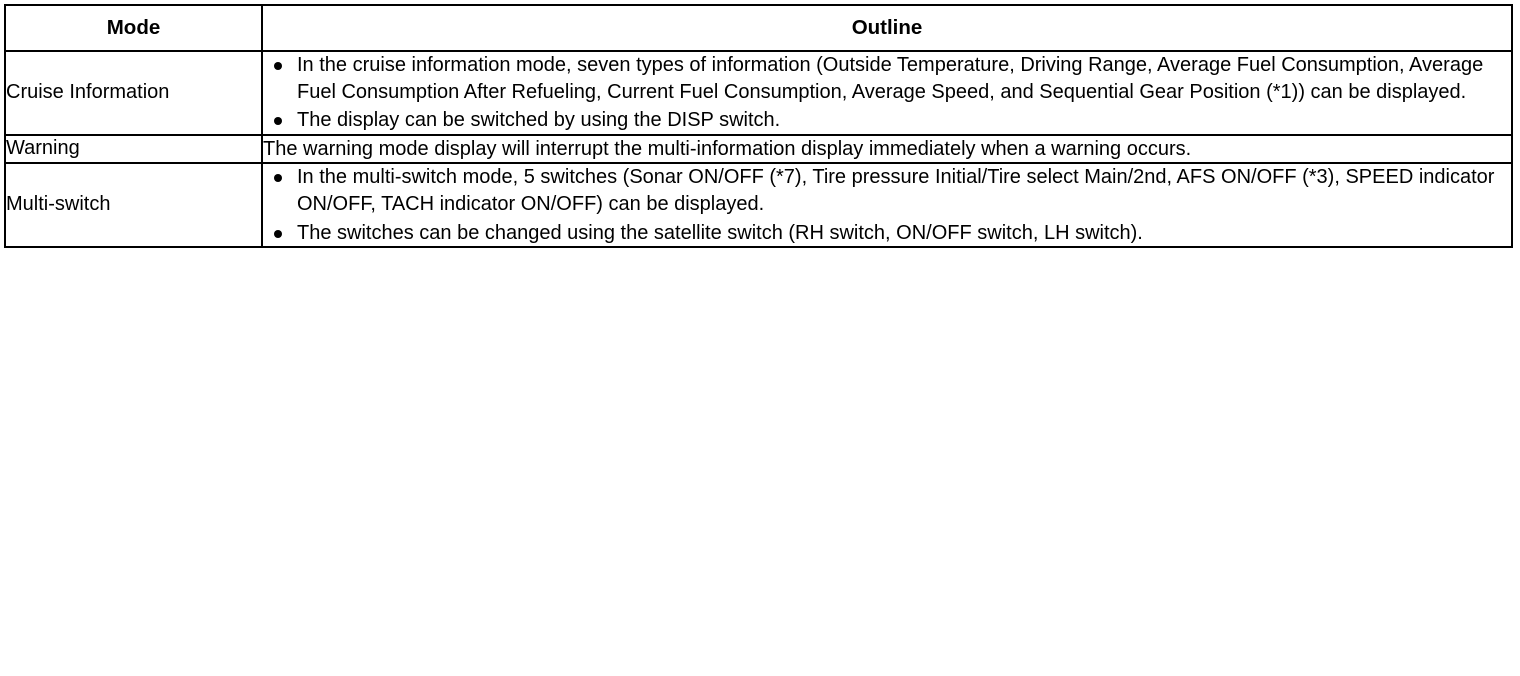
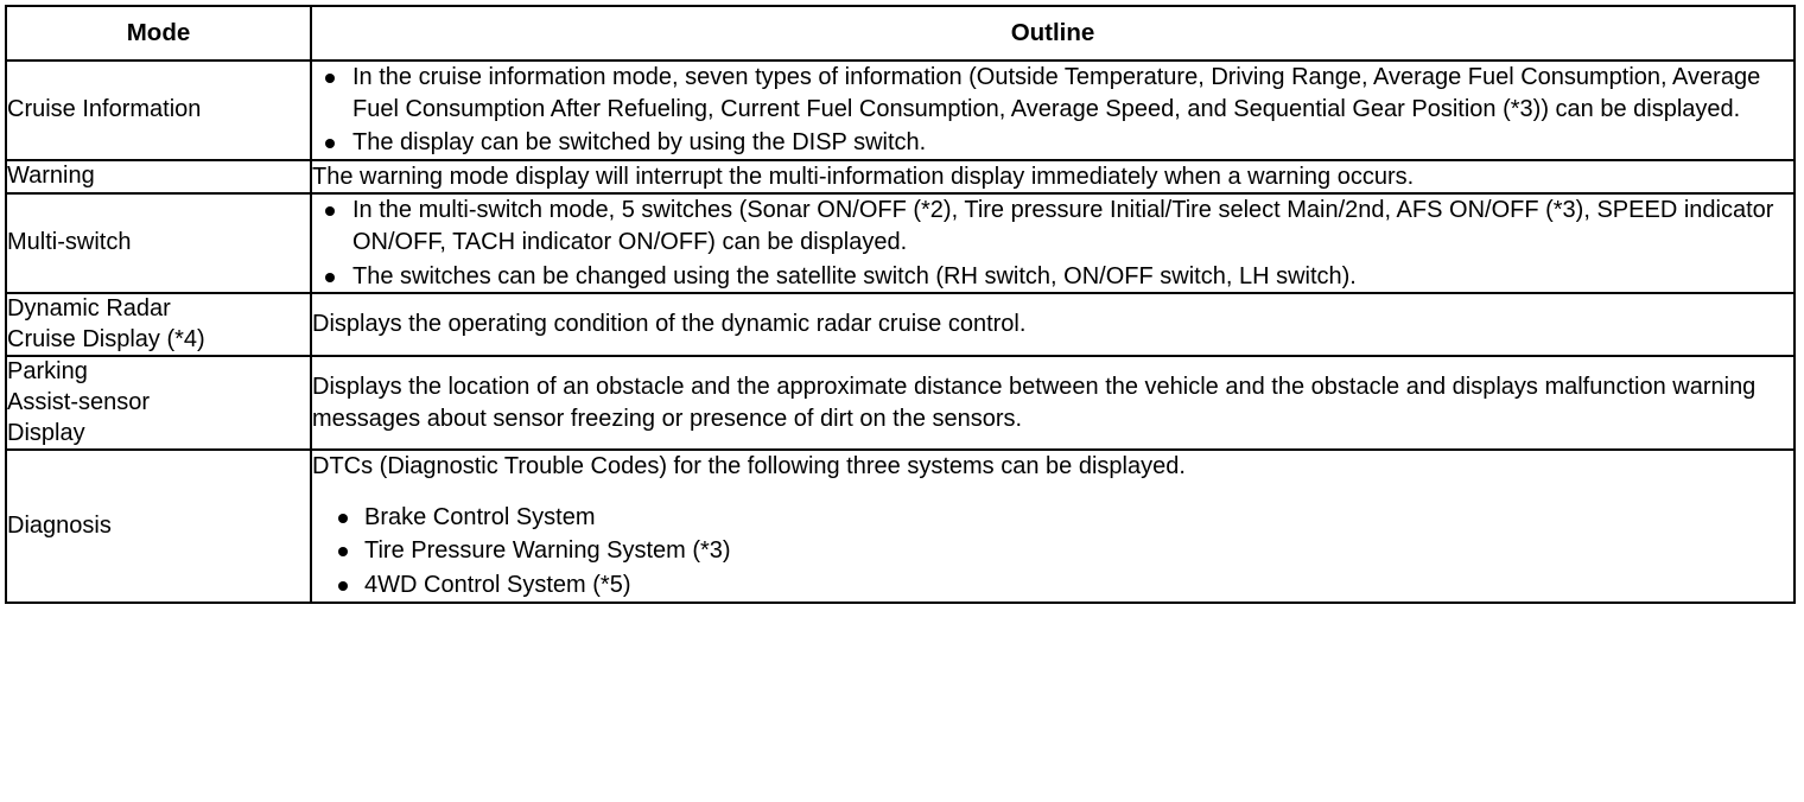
  Mode	Outline
- Cruise Information	In the cruise information mode, seven types of information (Outside Temperature, Driving Range, Average Fuel Consumption, Average Fuel Consumption After Refueling, Current Fuel Consumption, Average Speed, and Sequential Gear Position (*1)) can be displayed. The display can be switched by using the DISP switch.
+ Cruise Information	In the cruise information mode, seven types of information (Outside Temperature, Driving Range, Average Fuel Consumption, Average Fuel Consumption After Refueling, Current Fuel Consumption, Average Speed, and Sequential Gear Position (*3)) can be displayed. The display can be switched by using the DISP switch.
  Warning	The warning mode display will interrupt the multi-information display immediately when a warning occurs.
- Multi-switch	In the multi-switch mode, 5 switches (Sonar ON/OFF (*7), Tire pressure Initial/Tire select Main/2nd, AFS ON/OFF (*3), SPEED indicator ON/OFF, TACH indicator ON/OFF) can be displayed. The switches can be changed using the satellite switch (RH switch, ON/OFF switch, LH switch).
+ Multi-switch	In the multi-switch mode, 5 switches (Sonar ON/OFF (*2), Tire pressure Initial/Tire select Main/2nd, AFS ON/OFF (*3), SPEED indicator ON/OFF, TACH indicator ON/OFF) can be displayed. The switches can be changed using the satellite switch (RH switch, ON/OFF switch, LH switch).
+ Dynamic Radar Cruise Display (*4)	Displays the operating condition of the dynamic radar cruise control.
+ Parking Assist-sensor Display	Displays the location of an obstacle and the approximate distance between the vehicle and the obstacle and displays malfunction warning messages about sensor freezing or presence of dirt on the sensors.
+ Diagnosis	DTCs (Diagnostic Trouble Codes) for the following three systems can be displayed. Brake Control System Tire Pressure Warning System (*3) 4WD Control System (*5)
